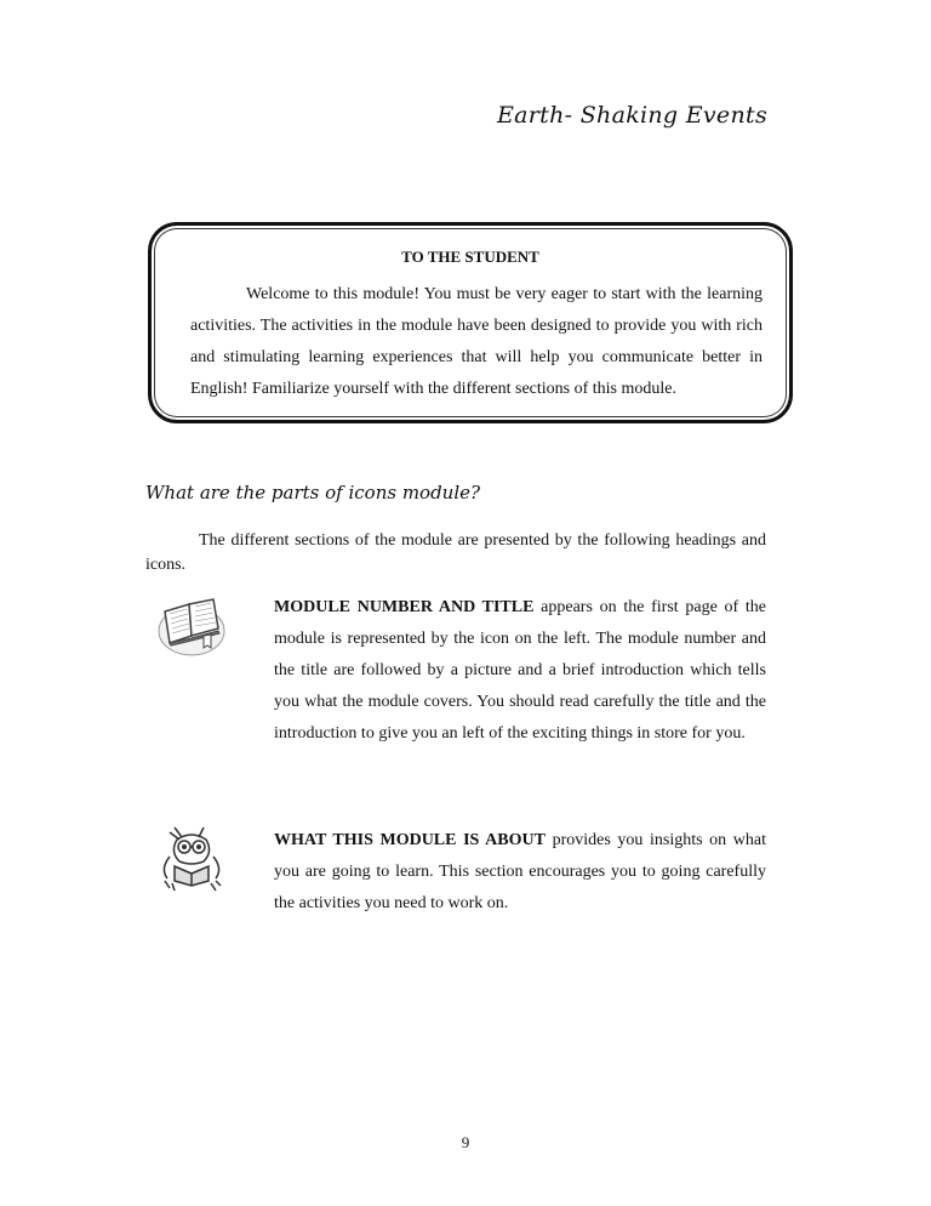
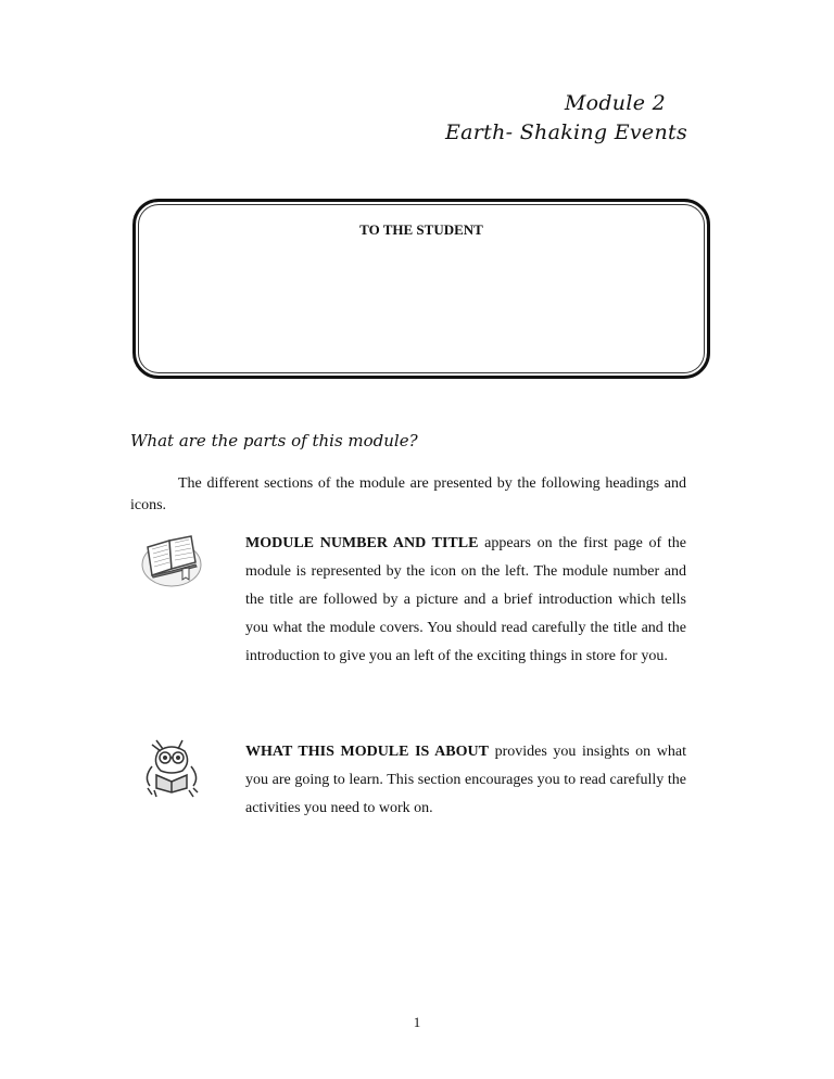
+ Module 2
  Earth- Shaking Events
  TO THE STUDENT
- Welcome to this module! You must be very eager to start with the learning activities. The activities in the module have been designed to provide you with rich and stimulating learning experiences that will help you communicate better in English! Familiarize yourself with the different sections of this module.
- What are the parts of icons module?
+ What are the parts of this module?
  The different sections of the module are presented by the following headings and icons.
  MODULE NUMBER AND TITLE appears on the first page of the module is represented by the icon on the left. The module number and the title are followed by a picture and a brief introduction which tells you what the module covers. You should read carefully the title and the introduction to give you an left of the exciting things in store for you.
- WHAT THIS MODULE IS ABOUT provides you insights on what you are going to learn. This section encourages you to going carefully the activities you need to work on.
+ WHAT THIS MODULE IS ABOUT provides you insights on what you are going to learn. This section encourages you to read carefully the activities you need to work on.
- 9
+ 1
